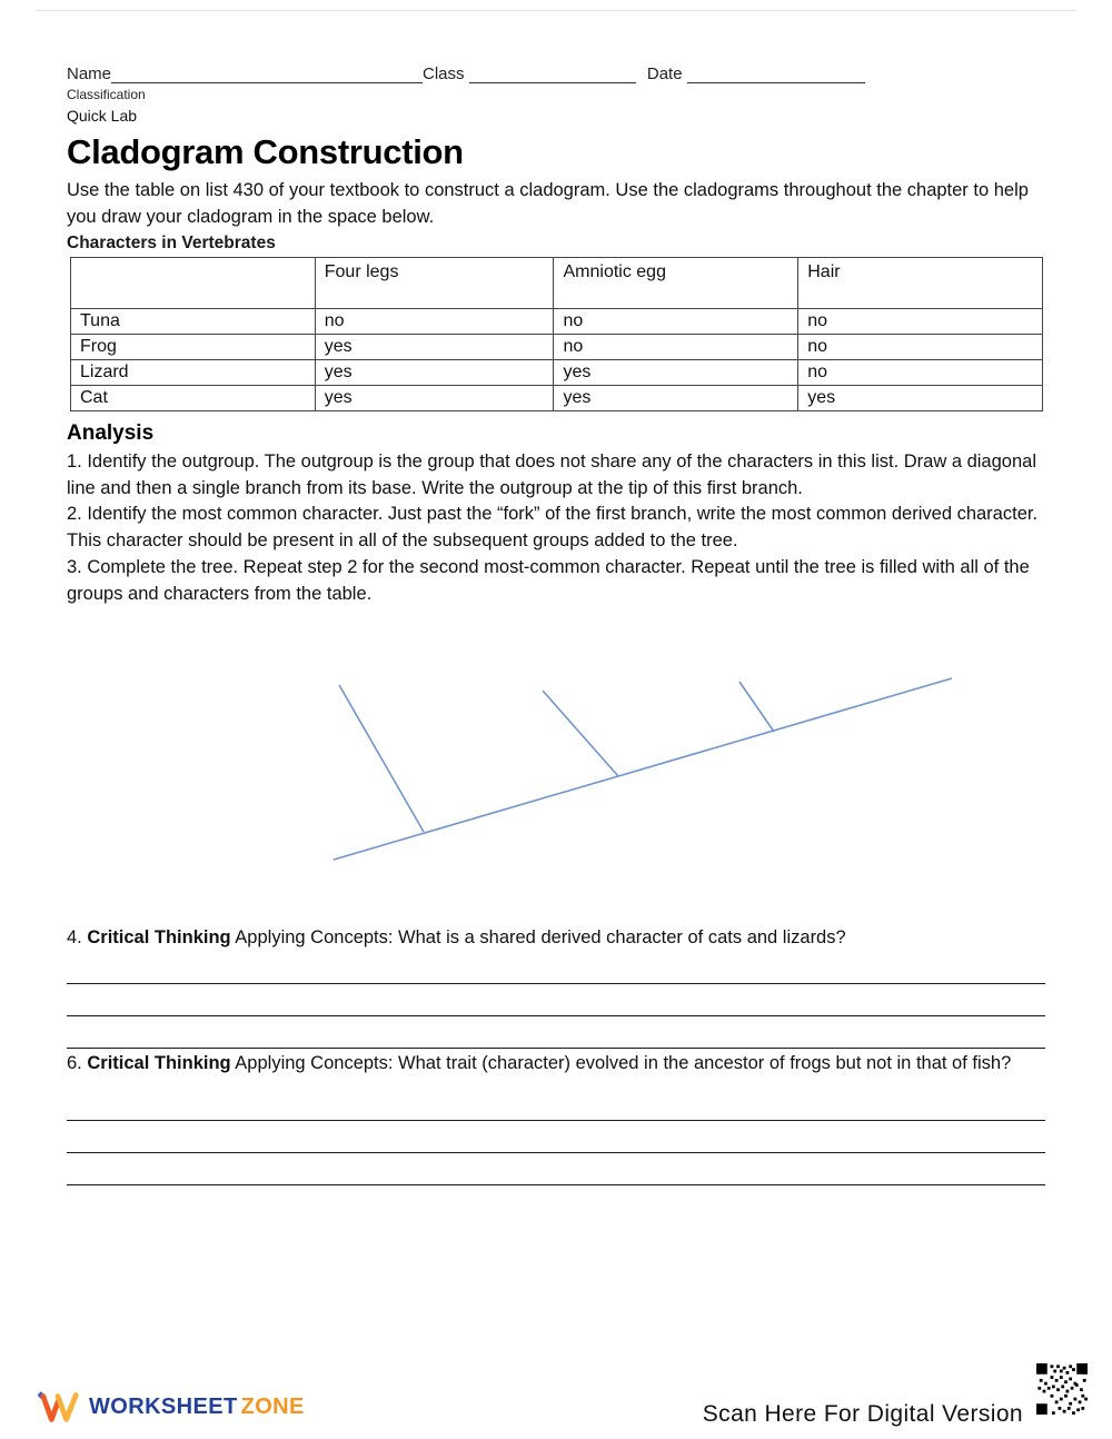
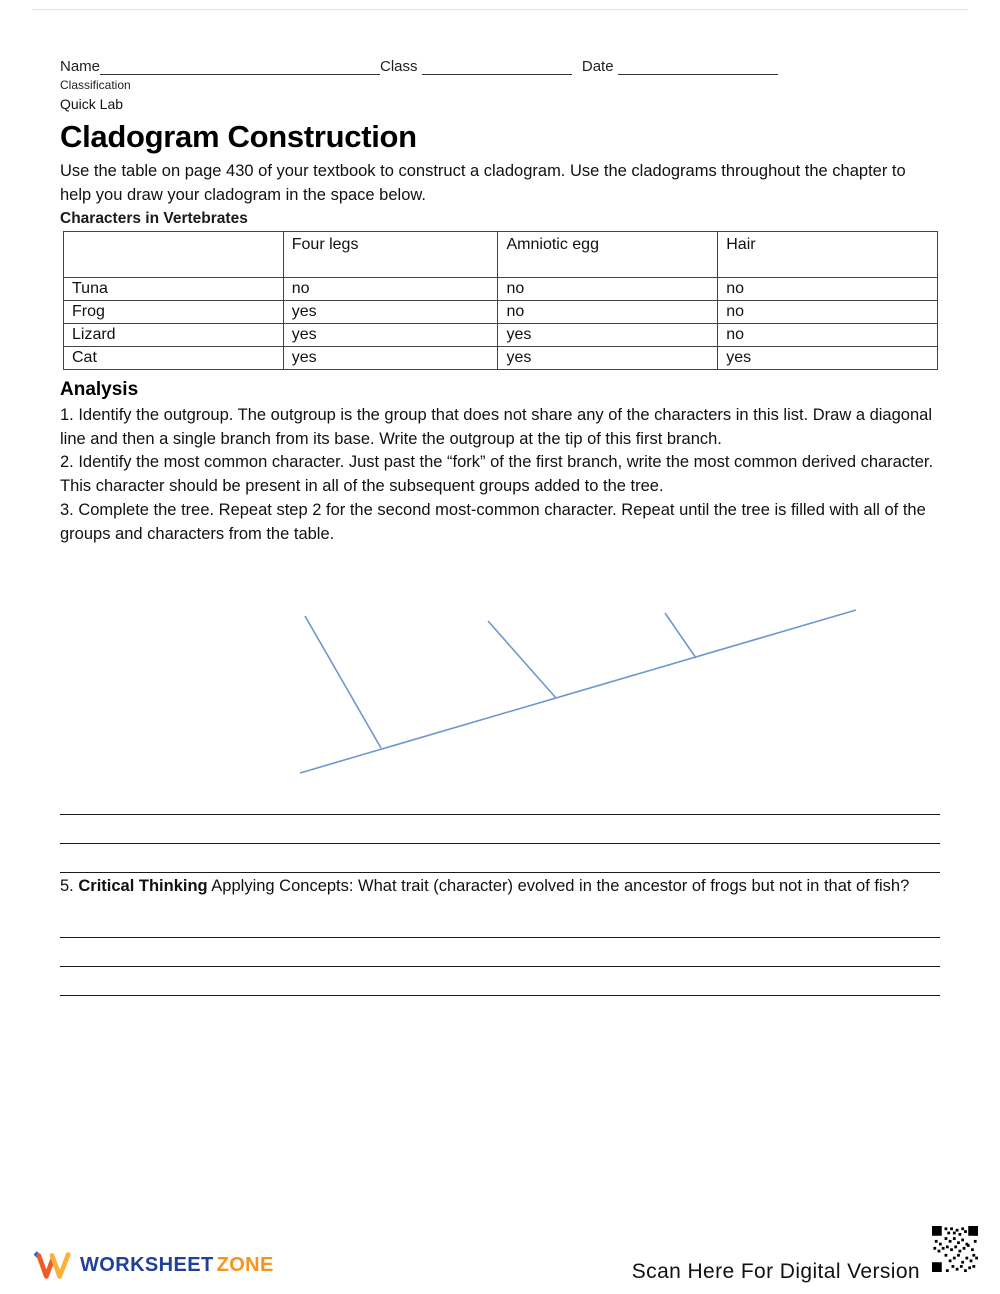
  Name
  Class
  Date
  Classification
  Quick Lab
  Cladogram Construction
- Use the table on list 430 of your textbook to construct a cladogram. Use the cladograms throughout the chapter to help you draw your cladogram in the space below.
+ Use the table on page 430 of your textbook to construct a cladogram. Use the cladograms throughout the chapter to help you draw your cladogram in the space below.
  Characters in Vertebrates
  	Four legs	Amniotic egg	Hair
  Tuna	no	no	no
  Frog	yes	no	no
  Lizard	yes	yes	no
  Cat	yes	yes	yes
  Analysis
  1. Identify the outgroup. The outgroup is the group that does not share any of the characters in this list. Draw a diagonal line and then a single branch from its base. Write the outgroup at the tip of this first branch.
  2. Identify the most common character. Just past the “fork” of the first branch, write the most common derived character. This character should be present in all of the subsequent groups added to the tree.
  3. Complete the tree. Repeat step 2 for the second most-common character. Repeat until the tree is filled with all of the groups and characters from the table.
- 4. Critical Thinking Applying Concepts: What is a shared derived character of cats and lizards?
- 6. Critical Thinking Applying Concepts: What trait (character) evolved in the ancestor of frogs but not in that of fish?
+ 5. Critical Thinking Applying Concepts: What trait (character) evolved in the ancestor of frogs but not in that of fish?
  WORKSHEET ZONE
  Scan Here For Digital Version
